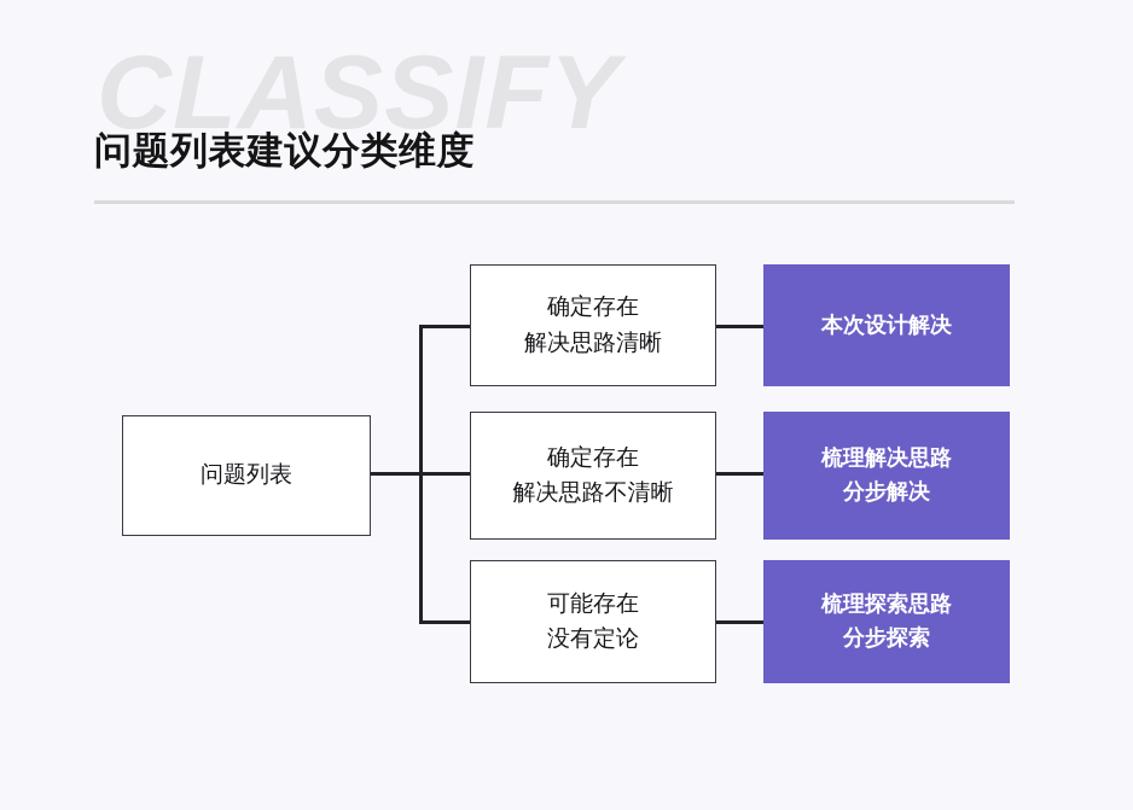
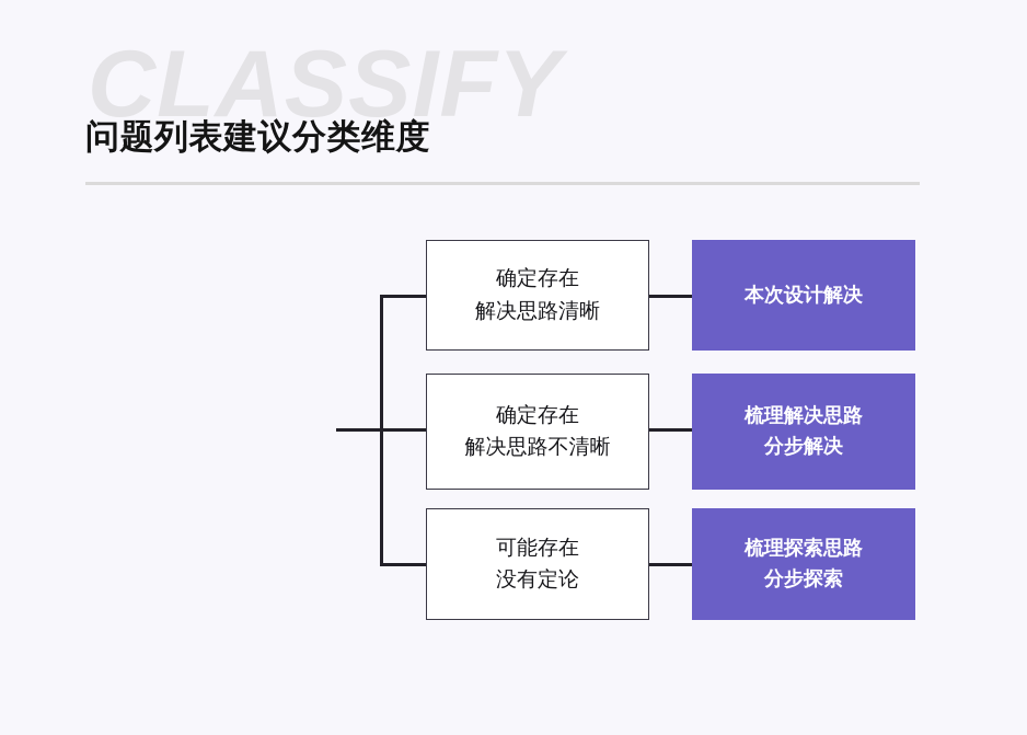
  CLASSIFY
  问题列表建议分类维度
- 问题列表
  确定存在
  解决思路清晰
  确定存在
  解决思路不清晰
  可能存在
  没有定论
  本次设计解决
  梳理解决思路
  分步解决
  梳理探索思路
  分步探索
